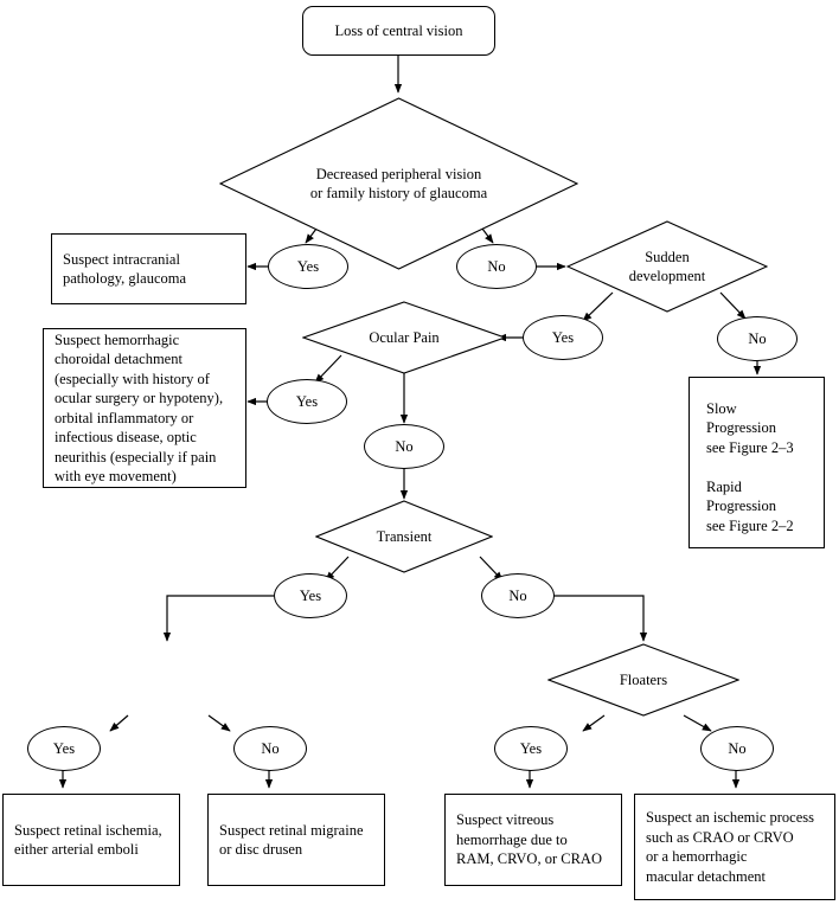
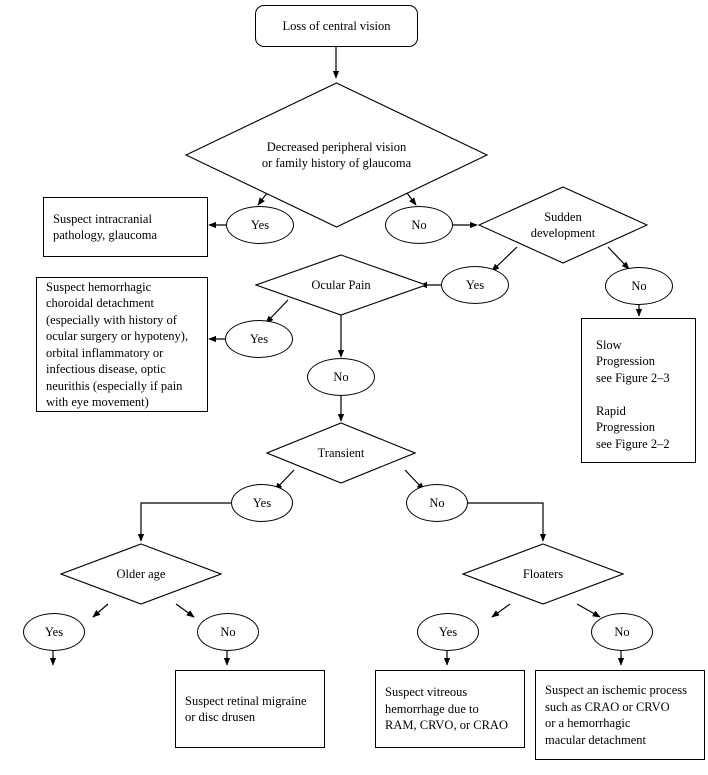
  Loss of central vision
  Decreased peripheral vision
  or family history of glaucoma
  Yes
  Suspect intracranial
  pathology, glaucoma
  No
  Sudden
  development
  Yes
  No
  Slow
  Progression
  see Figure 2–3
  Rapid
  Progression
  see Figure 2–2
  Ocular Pain
  Yes
  Suspect hemorrhagic
  choroidal detachment
  (especially with history of
  ocular surgery or hypoteny),
  orbital inflammatory or
  infectious disease, optic
  neurithis (especially if pain
  with eye movement)
  No
  Transient
  Yes
  No
+ Older age
  Yes
  No
- Suspect retinal ischemia,
- either arterial emboli
  Suspect retinal migraine
  or disc drusen
  Floaters
  Yes
  No
  Suspect vitreous
  hemorrhage due to
  RAM, CRVO, or CRAO
  Suspect an ischemic process
  such as CRAO or CRVO
  or a hemorrhagic
  macular detachment
